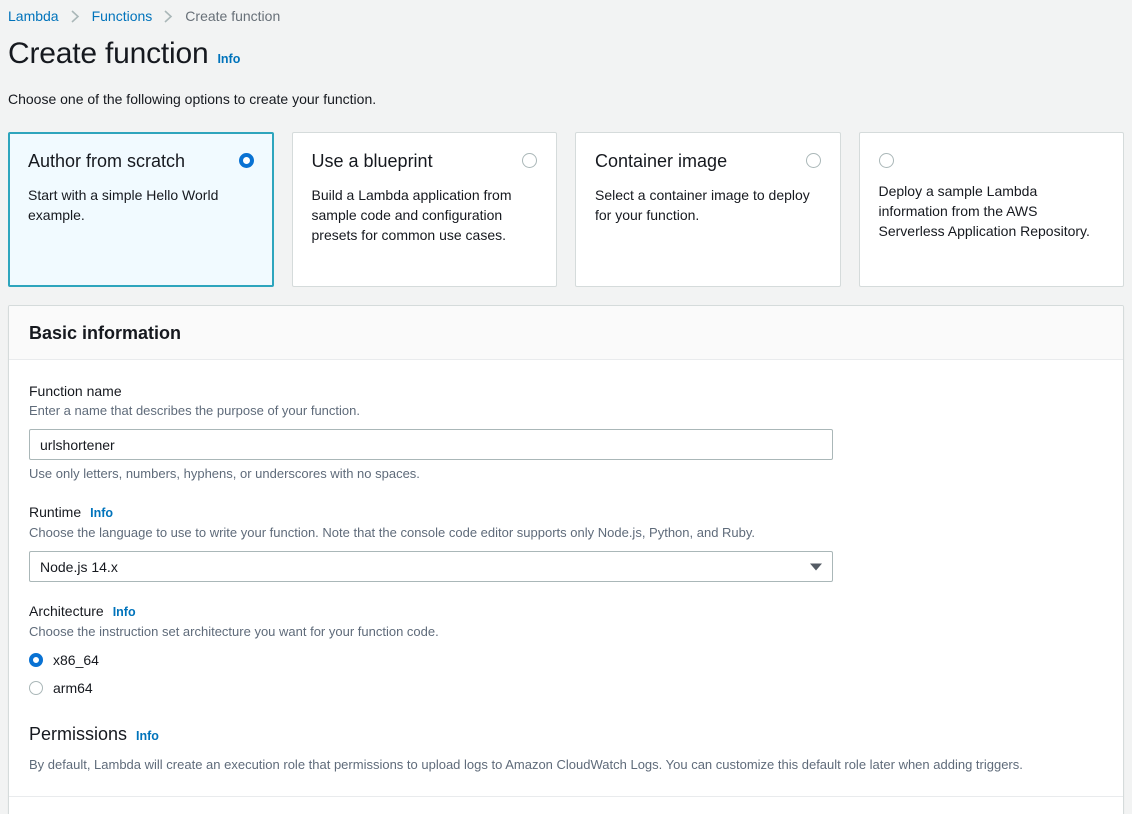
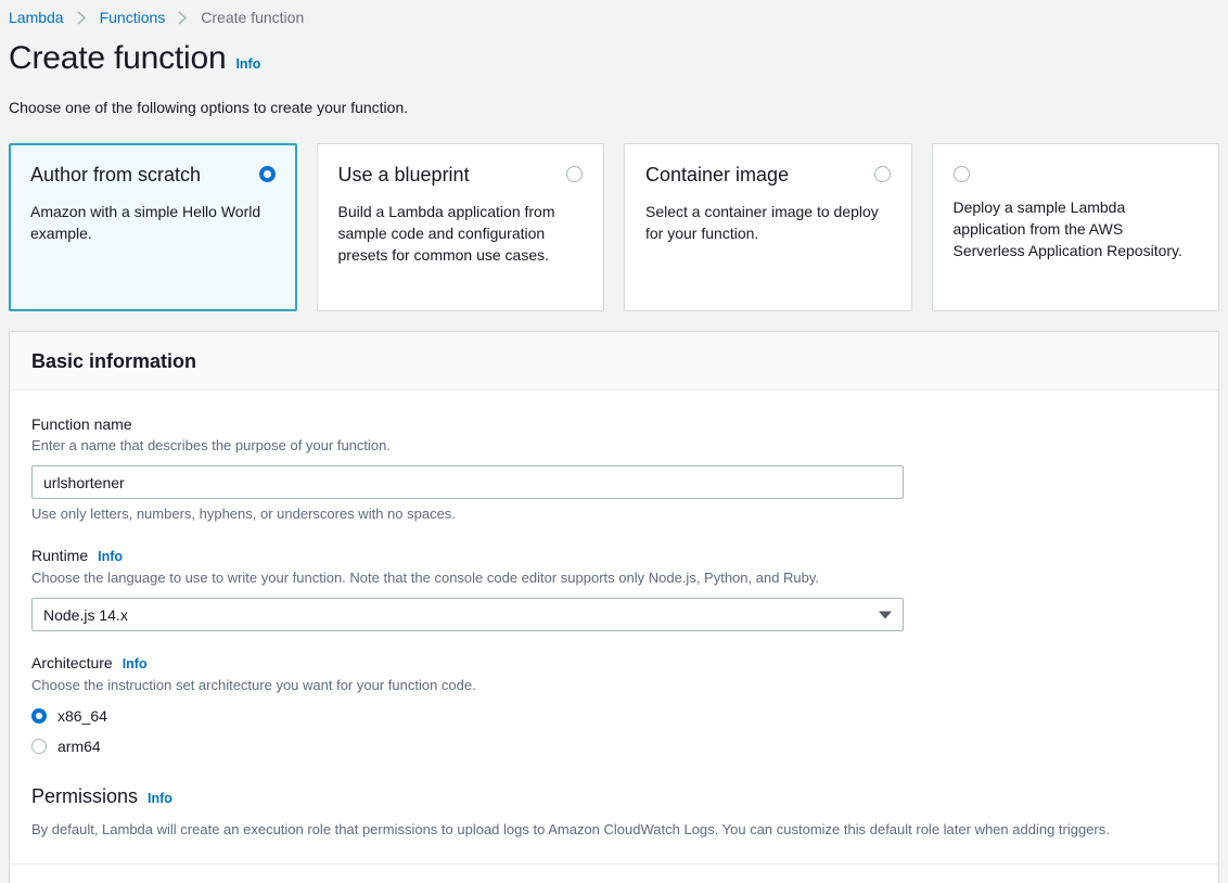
  Lambda
  Functions
  Create function
  Create function
  Info
  Choose one of the following options to create your function.
  Author from scratch
- Start with a simple Hello World example.
+ Amazon with a simple Hello World example.
  Use a blueprint
  Build a Lambda application from sample code and configuration presets for common use cases.
  Container image
  Select a container image to deploy for your function.
- Deploy a sample Lambda information from the AWS Serverless Application Repository.
+ Deploy a sample Lambda application from the AWS Serverless Application Repository.
  Basic information
  Function name
  Enter a name that describes the purpose of your function.
  urlshortener
  Use only letters, numbers, hyphens, or underscores with no spaces.
  Runtime
  Info
  Choose the language to use to write your function. Note that the console code editor supports only Node.js, Python, and Ruby.
  Node.js 14.x
  Architecture
  Info
  Choose the instruction set architecture you want for your function code.
  x86_64
  arm64
  Permissions
  Info
  By default, Lambda will create an execution role that permissions to upload logs to Amazon CloudWatch Logs. You can customize this default role later when adding triggers.
